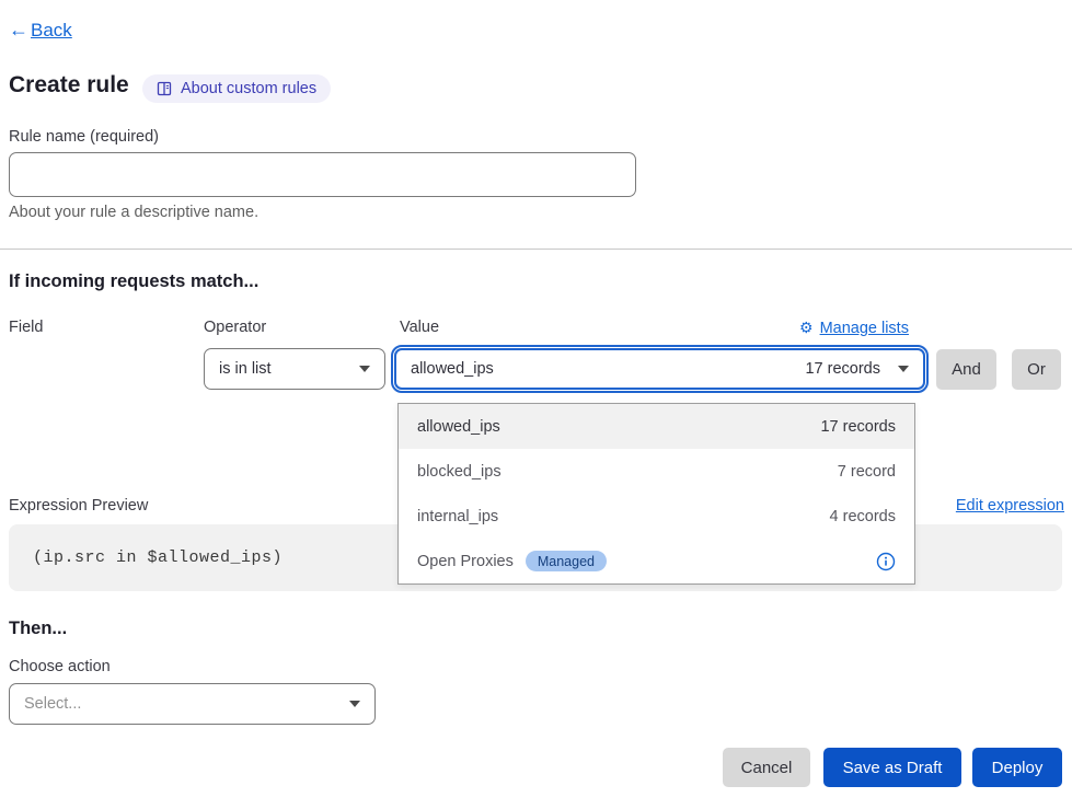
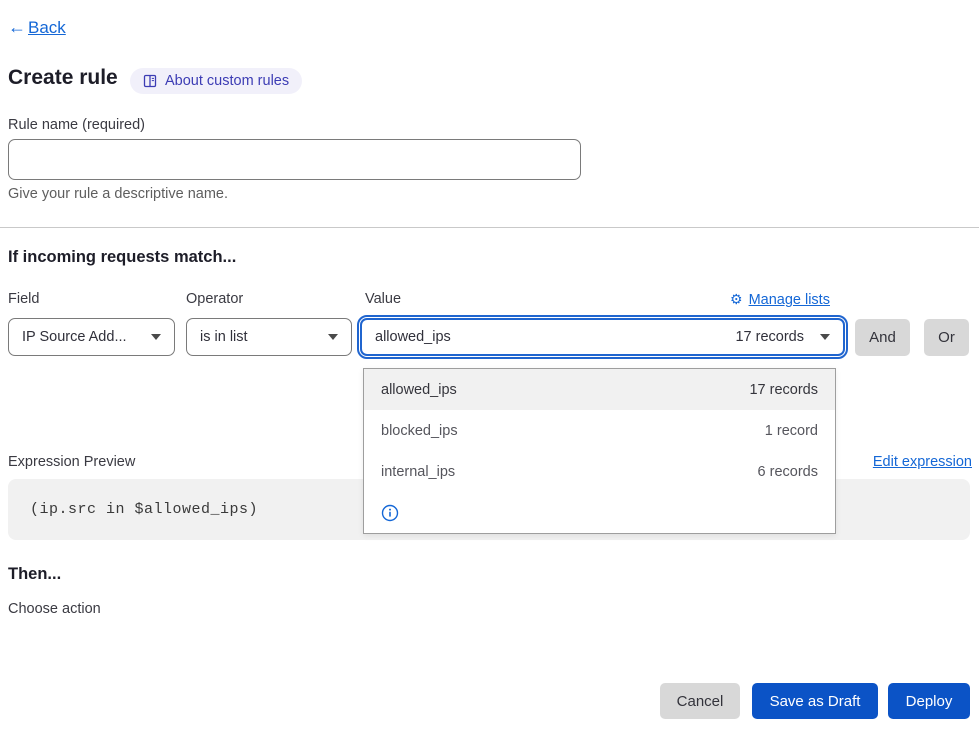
  ←
  Back
  Create rule
  About custom rules
  Rule name (required)
- About your rule a descriptive name.
+ Give your rule a descriptive name.
  If incoming requests match...
  Field
  Operator
  Value
  ⚙
  Manage lists
+ IP Source Add...
  is in list
  allowed_ips
  17 records
  And
  Or
  allowed_ips
  17 records
  blocked_ips
- 7 record
+ 1 record
  internal_ips
- 4 records
+ 6 records
- Open Proxies
- Managed
  Expression Preview
  Edit expression
  (ip.src in $allowed_ips)
  Then...
  Choose action
- Select...
  Cancel
  Save as Draft
  Deploy
